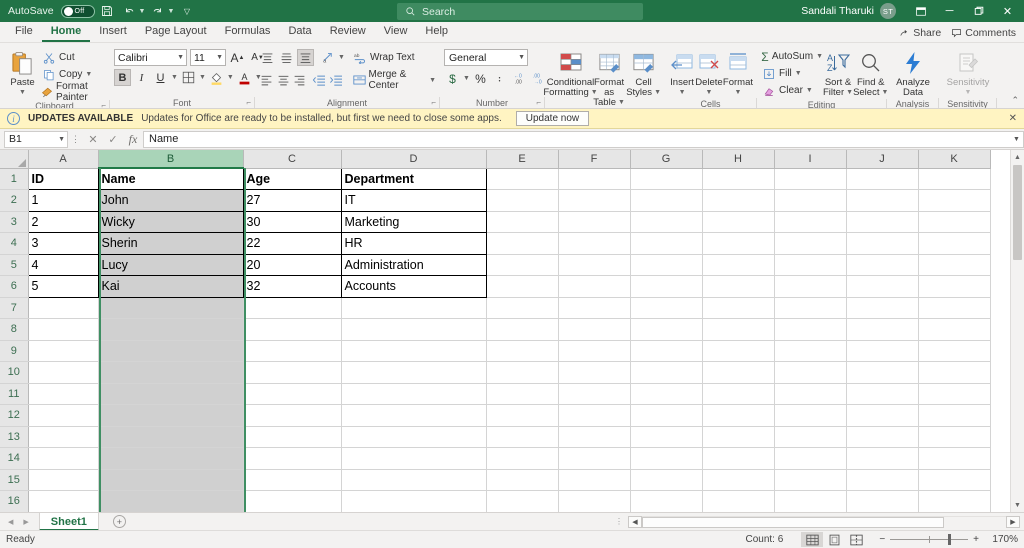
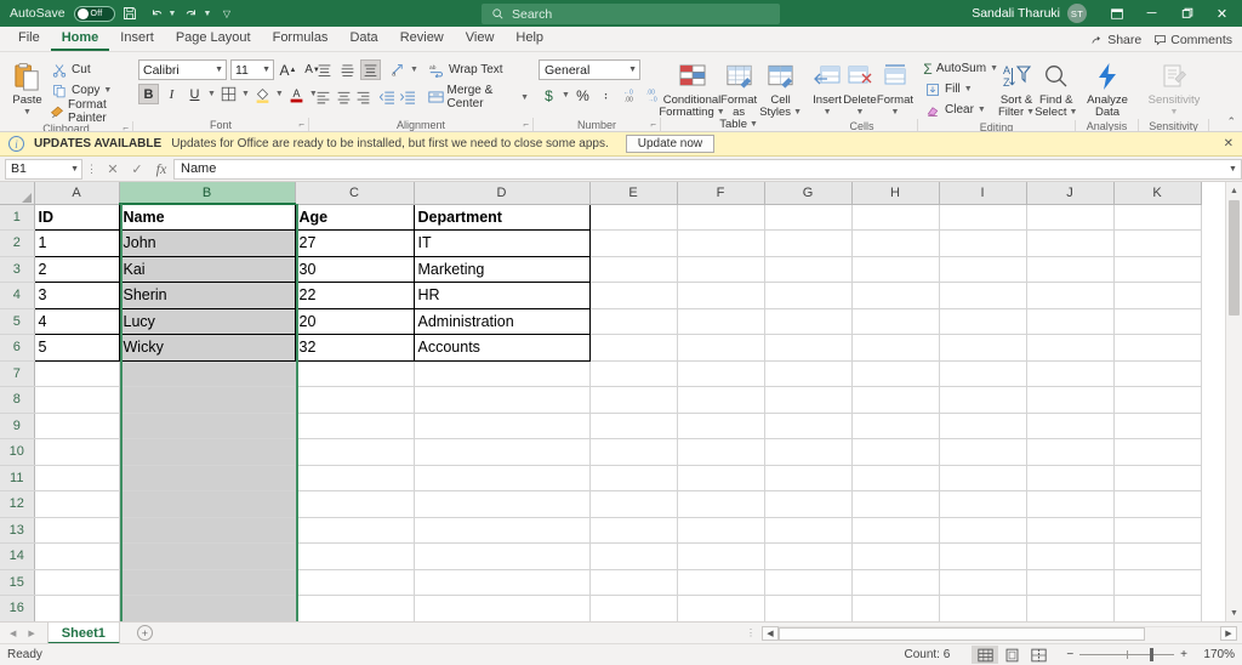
  AutoSave
  ▽
  Search
  Sandali Tharuki
  ST
  ─
  ✕
  File
  Home
  Insert
  Page Layout
  Formulas
  Data
  Review
  View
  Help
  Share
  Comments
  Paste
  Cut
  Copy
  Format Painter
  Clipboard
  ⌐
  Calibri
  11
  A
  A
  B
  I
  U
  A
  Font
  ⌐
  Wrap Text
  Merge & Center
  Alignment
  ⌐
  General
  $
  %
  ܃
  Number
  ⌐
  Conditional
  Formatting
  Format as
  Table
  Cell
  Styles
  Insert
  Delete
  Format
  Cells
  Σ
  AutoSum
  Fill
  Clear
  A
  Z
  Sort &
  Filter
  Find &
  Select
  Editing
  Analyze
  Data
  Analysis
  Sensitivity
  Sensitivity
  ⌃
  i
  UPDATES AVAILABLE
  Updates for Office are ready to be installed, but first we need to close some apps.
  Update now
  ✕
  B1
  ⋮
  ✕
  ✓
  fx
  Name
  	A	B	C	D	E	F	G	H	I	J	K
  1	ID	Name	Age	Department
  2	1	John	27	IT
- 3	2	Wicky	30	Marketing
+ 3	2	Kai	30	Marketing
  4	3	Sherin	22	HR
  5	4	Lucy	20	Administration
- 6	5	Kai	32	Accounts
+ 6	5	Wicky	32	Accounts
  7
  8
  9
  10
  11
  12
  13
  14
  15
  16
  Sheet1
  +
  ⋮
  Ready
  Count: 6
  −
  +
  170%
